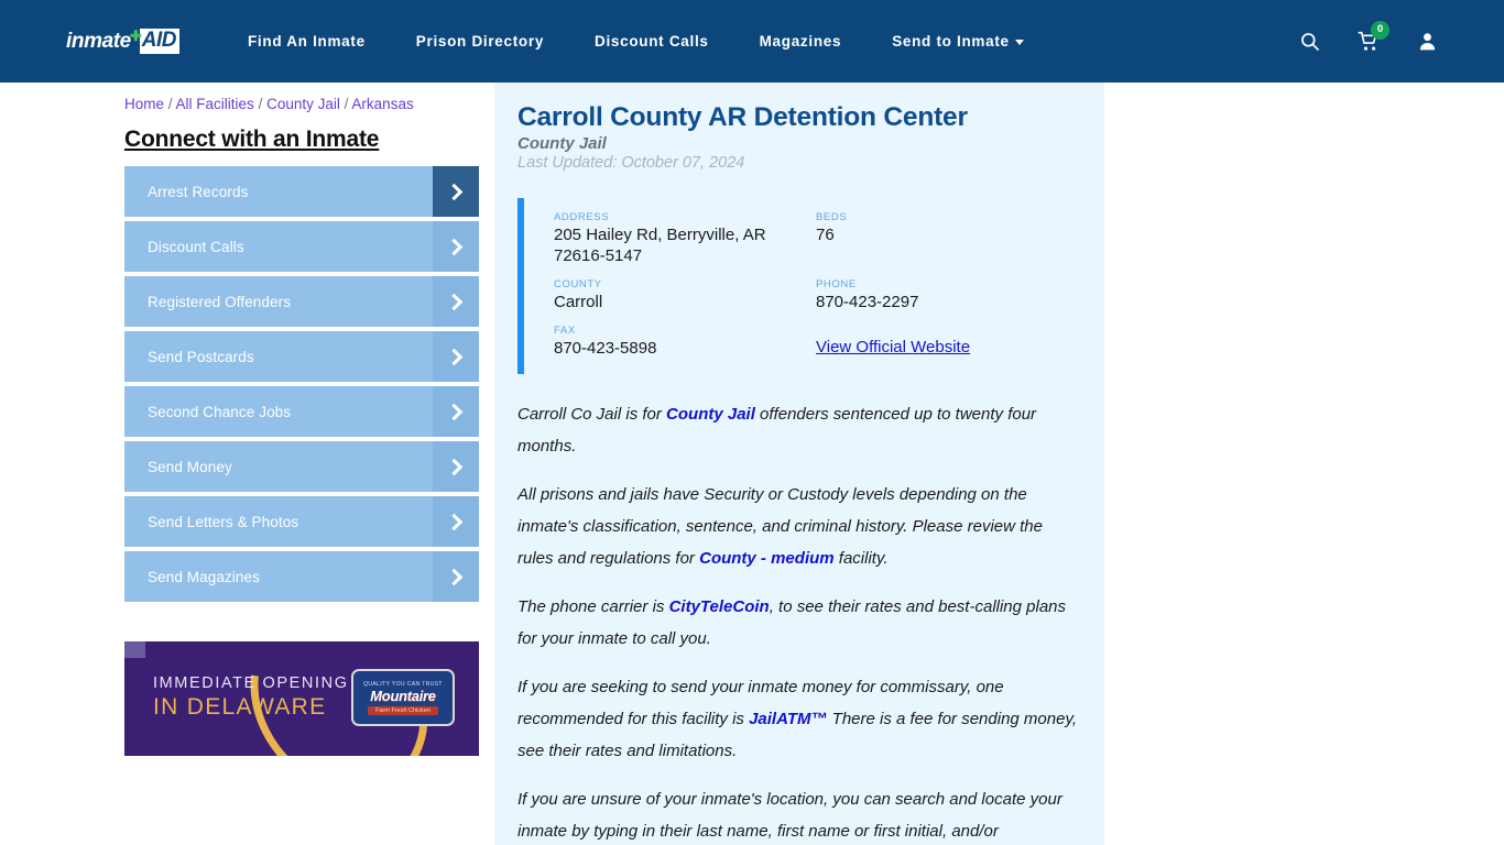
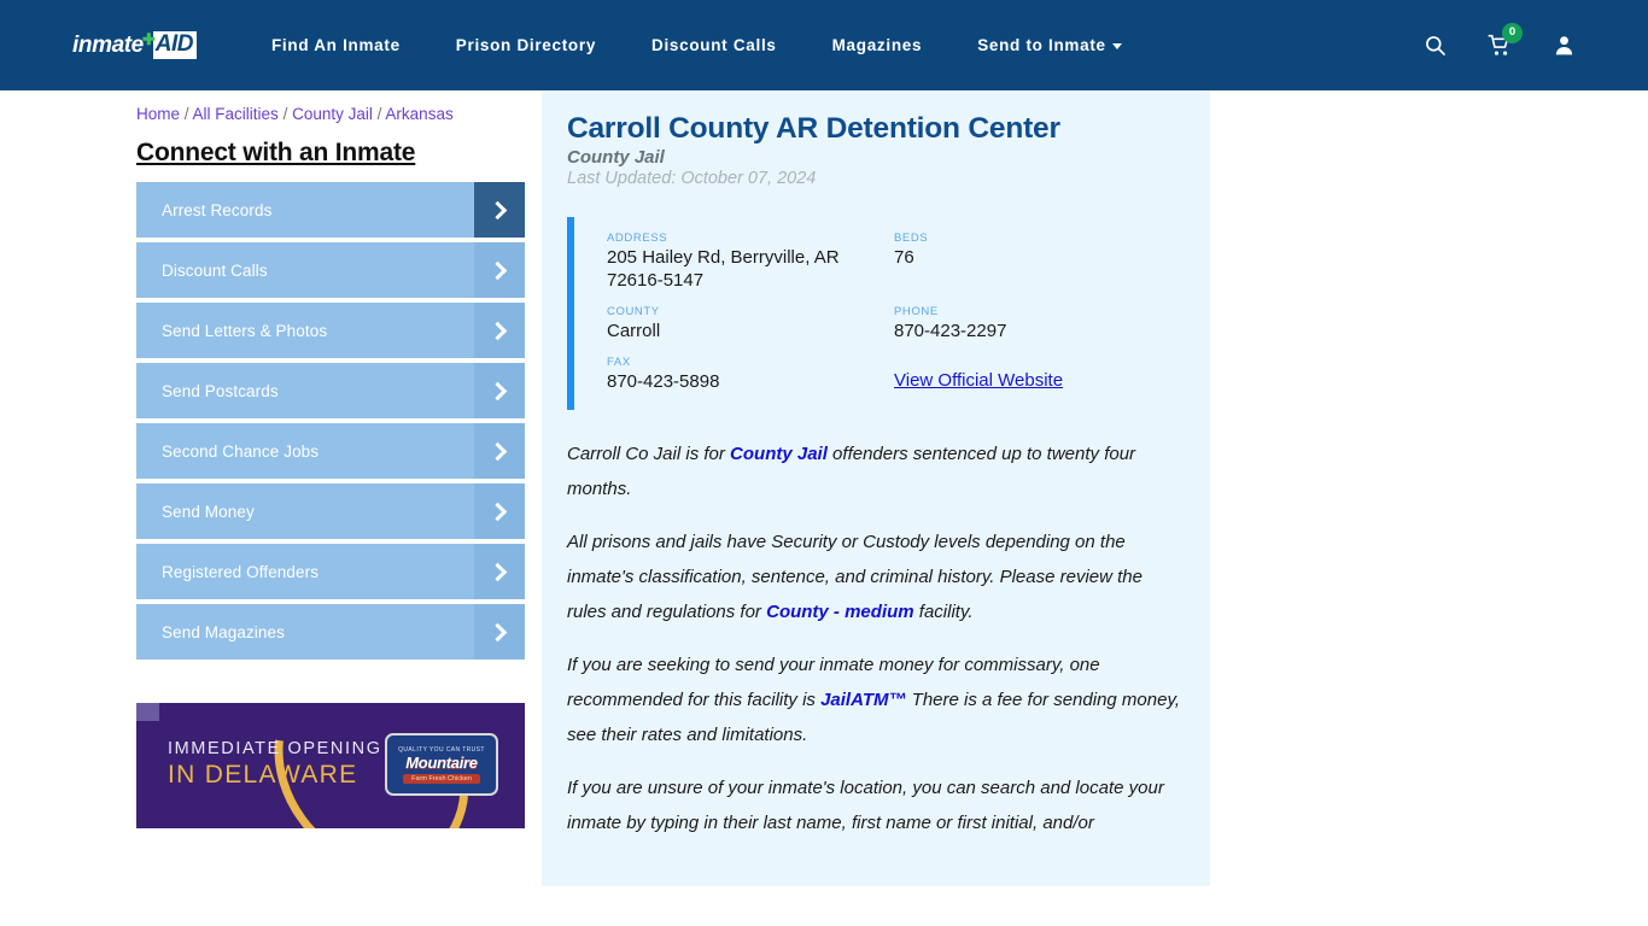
  inmate
  ✚
  AID
  Find An Inmate
  Prison Directory
  Discount Calls
  Magazines
  Send to Inmate
  0
  Home / All Facilities / County Jail / Arkansas
  Connect with an Inmate
  Arrest Records
  Discount Calls
- Registered Offenders
+ Send Letters & Photos
  Send Postcards
  Second Chance Jobs
  Send Money
- Send Letters & Photos
+ Registered Offenders
  Send Magazines
  IMMEDIATE OPENING
  IN DELAWARE
  Mountaire
  Carroll County AR Detention Center
  County Jail
  Last Updated: October 07, 2024
  ADDRESS
  205 Hailey Rd, Berryville, AR 72616-5147
  BEDS
  76
  COUNTY
  Carroll
  PHONE
  870-423-2297
  FAX
  870-423-5898
  View Official Website
  Carroll Co Jail is for County Jail offenders sentenced up to twenty four months.
  All prisons and jails have Security or Custody levels depending on the inmate's classification, sentence, and criminal history. Please review the rules and regulations for County - medium facility.
- The phone carrier is CityTeleCoin, to see their rates and best-calling plans for your inmate to call you.
  If you are seeking to send your inmate money for commissary, one recommended for this facility is JailATM™ There is a fee for sending money, see their rates and limitations.
  If you are unsure of your inmate's location, you can search and locate your inmate by typing in their last name, first name or first initial, and/or
